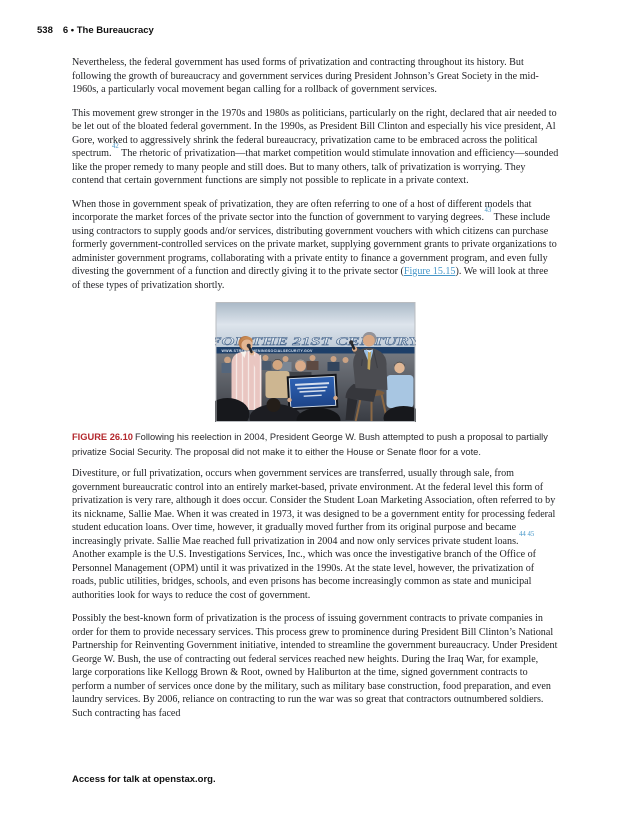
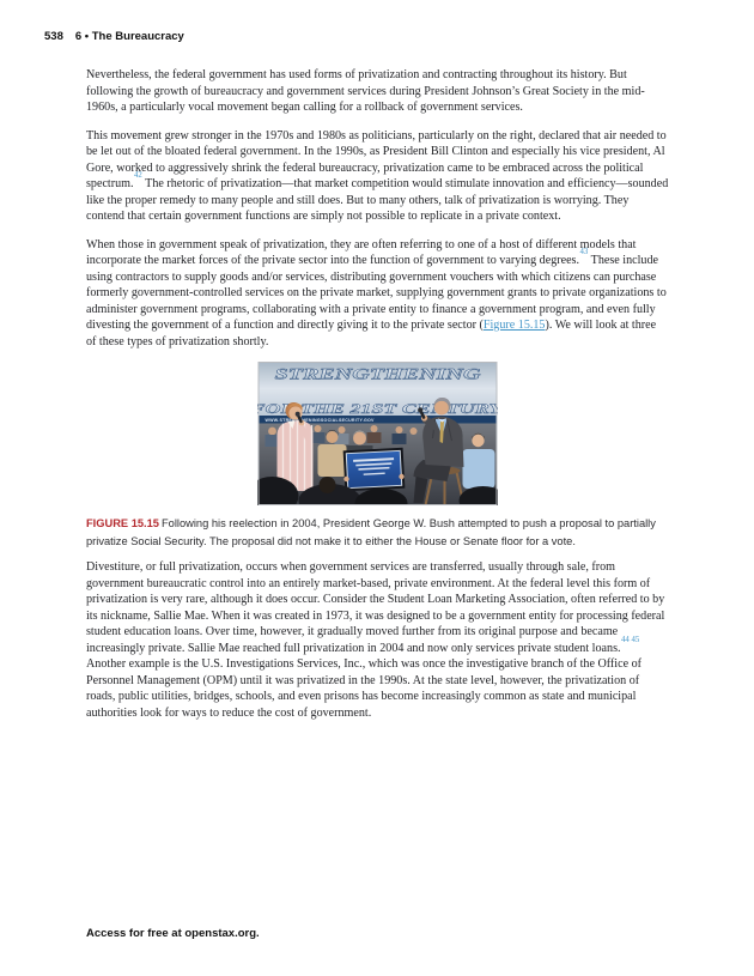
  538 6 • The Bureaucracy
  Nevertheless, the federal government has used forms of privatization and contracting throughout its history. But following the growth of bureaucracy and government services during President Johnson’s Great Society in the mid-1960s, a particularly vocal movement began calling for a rollback of government services.
  This movement grew stronger in the 1970s and 1980s as politicians, particularly on the right, declared that air needed to be let out of the bloated federal government. In the 1990s, as President Bill Clinton and especially his vice president, Al Gore, worked to aggressively shrink the federal bureaucracy, privatization came to be embraced across the political spectrum. The rhetoric of privatization—that market competition would stimulate innovation and efficiency—sounded like the proper remedy to many people and still does. But to many others, talk of privatization is worrying. They contend that certain government functions are simply not possible to replicate in a private context.
  When those in government speak of privatization, they are often referring to one of a host of different models that incorporate the market forces of the private sector into the function of government to varying degrees. These include using contractors to supply goods and/or services, distributing government vouchers with which citizens can purchase formerly government-controlled services on the private market, supplying government grants to private organizations to administer government programs, collaborating with a private entity to finance a government program, and even fully divesting the government of a function and directly giving it to the private sector (Figure 15.15). We will look at three of these types of privatization shortly.
+ STRENGTHENING
  FO THE 21ST CETURY
- FIGURE 26.10 Following his reelection in 2004, President George W. Bush attempted to push a proposal to partially privatize Social Security. The proposal did not make it to either the House or Senate floor for a vote.
+ FIGURE 15.15 Following his reelection in 2004, President George W. Bush attempted to push a proposal to partially privatize Social Security. The proposal did not make it to either the House or Senate floor for a vote.
  Divestiture, or full privatization, occurs when government services are transferred, usually through sale, from government bureaucratic control into an entirely market-based, private environment. At the federal level this form of privatization is very rare, although it does occur. Consider the Student Loan Marketing Association, often referred to by its nickname, Sallie Mae. When it was created in 1973, it was designed to be a government entity for processing federal student education loans. Over time, however, it gradually moved further from its original purpose and became increasingly private. Sallie Mae reached full privatization in 2004 and now only services private student loans. Another example is the U.S. Investigations Services, Inc., which was once the investigative branch of the Office of Personnel Management (OPM) until it was privatized in the 1990s. At the state level, however, the privatization of roads, public utilities, bridges, schools, and even prisons has become increasingly common as state and municipal authorities look for ways to reduce the cost of government.
- Possibly the best-known form of privatization is the process of issuing government contracts to private companies in order for them to provide necessary services. This process grew to prominence during President Bill Clinton’s National Partnership for Reinventing Government initiative, intended to streamline the government bureaucracy. Under President George W. Bush, the use of contracting out federal services reached new heights. During the Iraq War, for example, large corporations like Kellogg Brown & Root, owned by Haliburton at the time, signed government contracts to perform a number of services once done by the military, such as military base construction, food preparation, and even laundry services. By 2006, reliance on contracting to run the war was so great that contractors outnumbered soldiers. Such contracting has faced
- Access for talk at openstax.org.
+ Access for free at openstax.org.
